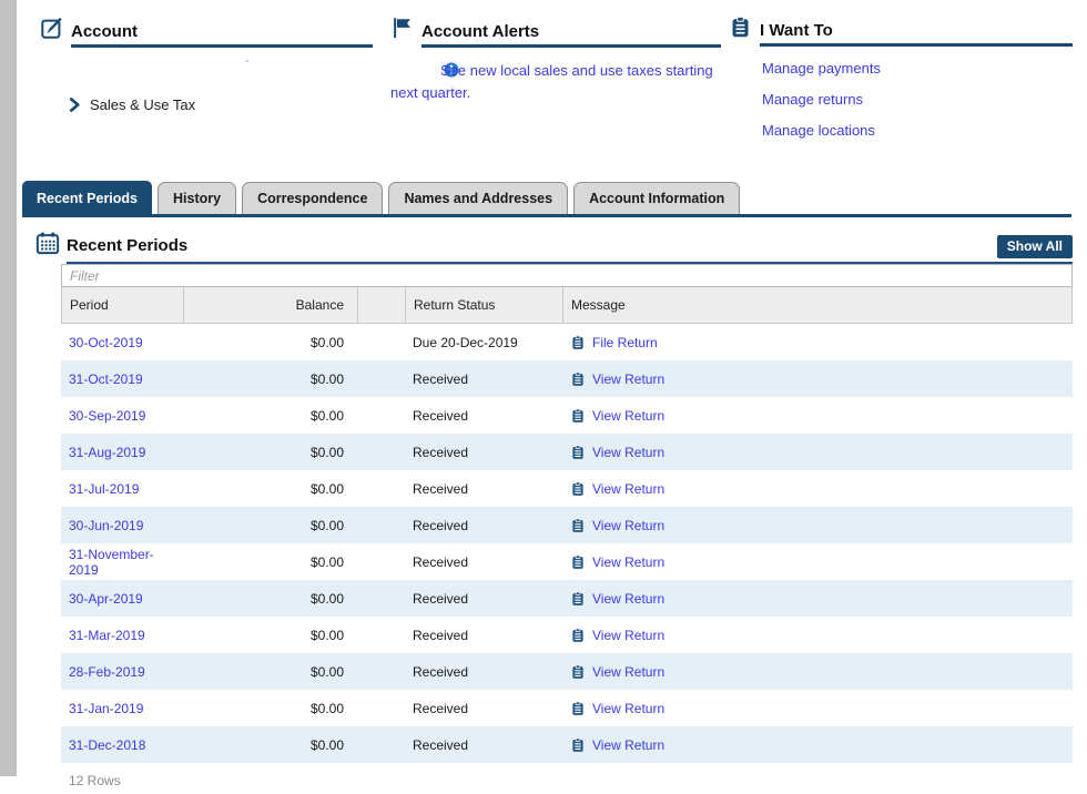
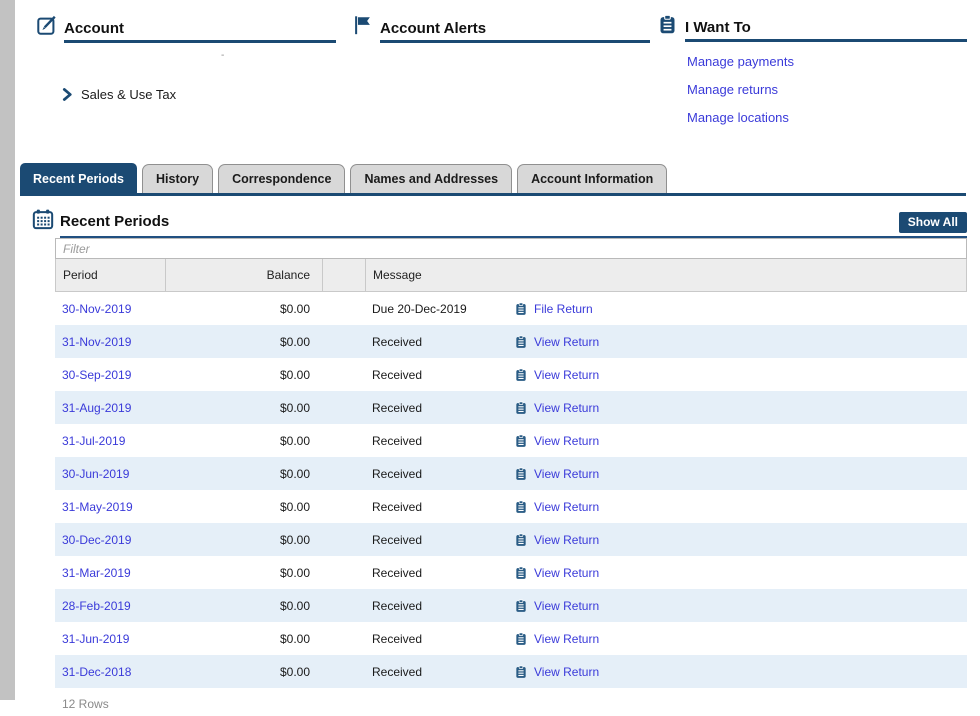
  Account
  -
  Sales & Use Tax
  Account Alerts
- See new local sales and use taxes starting next quarter.
  I Want To
  Manage payments
  Manage returns
  Manage locations
  Recent Periods
  History
  Correspondence
  Names and Addresses
  Account Information
  Recent Periods
  Show All
  Filter
  Period
  Balance
- Return Status
  Message
- 30-Oct-2019
+ 30-Nov-2019
  $0.00
  Due 20-Dec-2019
  File Return
- 31-Oct-2019
+ 31-Nov-2019
  $0.00
  Received
  View Return
  30-Sep-2019
  $0.00
  Received
  View Return
  31-Aug-2019
  $0.00
  Received
  View Return
  31-Jul-2019
  $0.00
  Received
  View Return
  30-Jun-2019
  $0.00
  Received
  View Return
- 31-November-2019
+ 31-May-2019
  $0.00
  Received
  View Return
- 30-Apr-2019
+ 30-Dec-2019
  $0.00
  Received
  View Return
  31-Mar-2019
  $0.00
  Received
  View Return
  28-Feb-2019
  $0.00
  Received
  View Return
- 31-Jan-2019
+ 31-Jun-2019
  $0.00
  Received
  View Return
  31-Dec-2018
  $0.00
  Received
  View Return
  12 Rows
